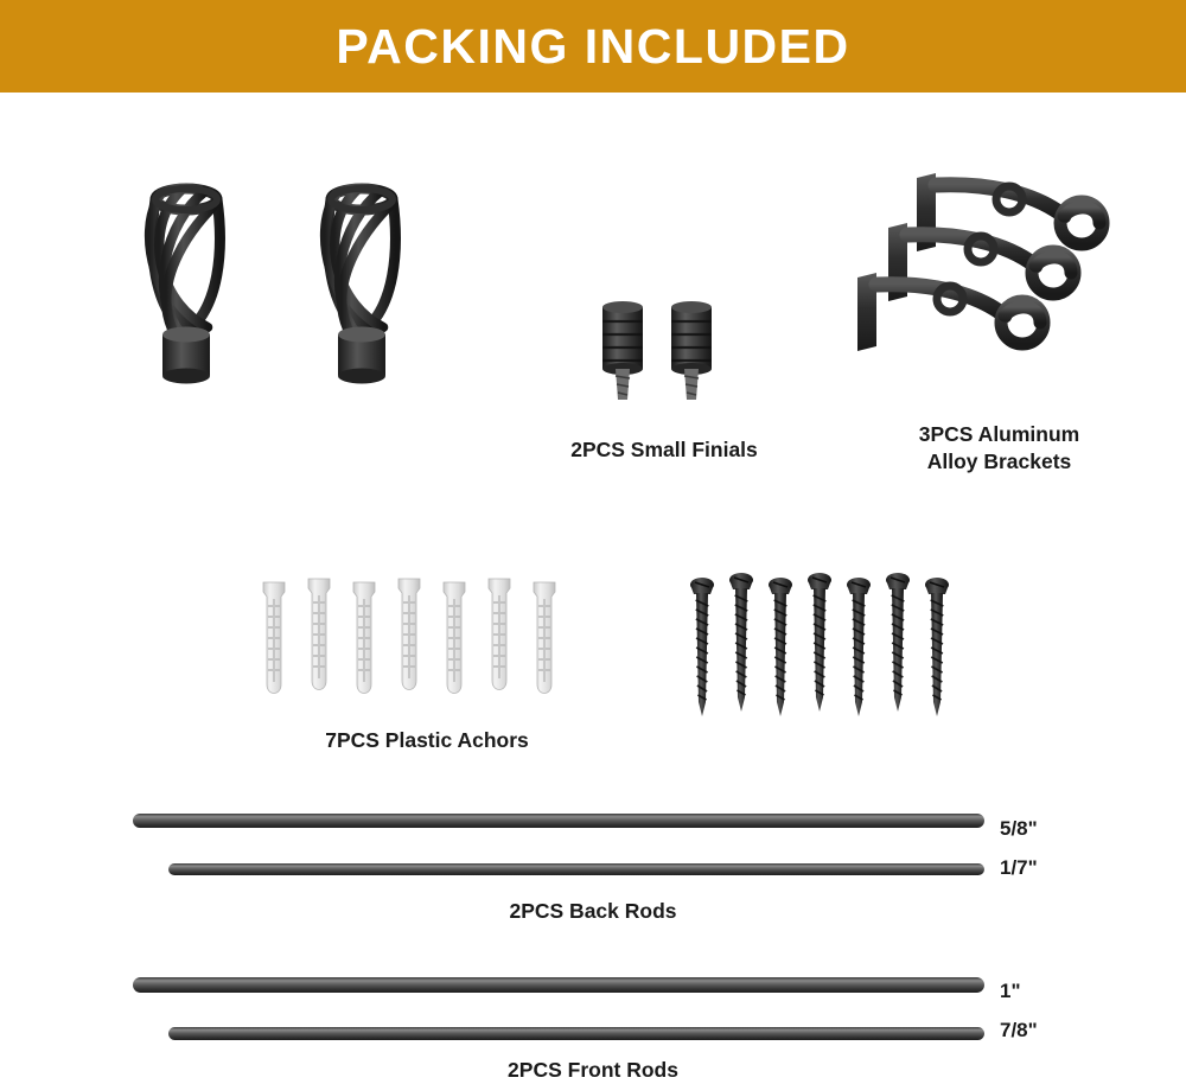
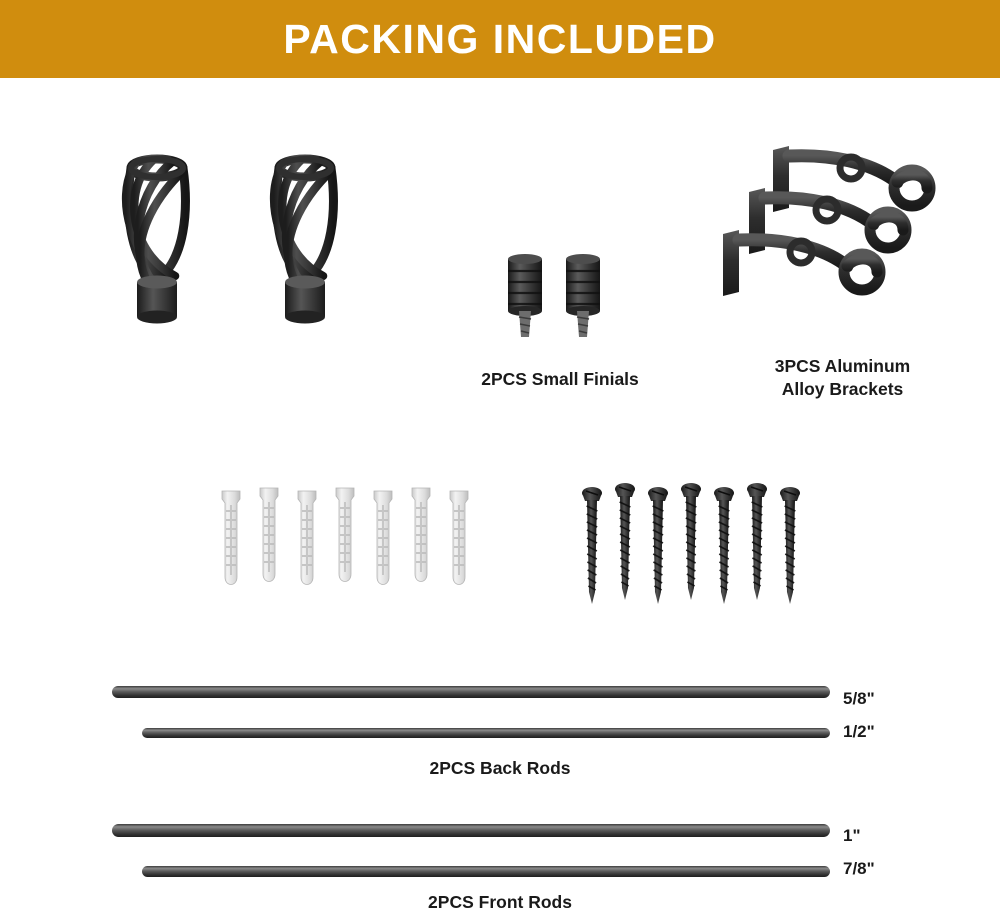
  PACKING INCLUDED
  2PCS Small Finials
  3PCS Aluminum
  Alloy Brackets
- 7PCS Plastic Achors
  5/8"
- 1/7"
+ 1/2"
  2PCS Back Rods
  1"
  7/8"
  2PCS Front Rods
